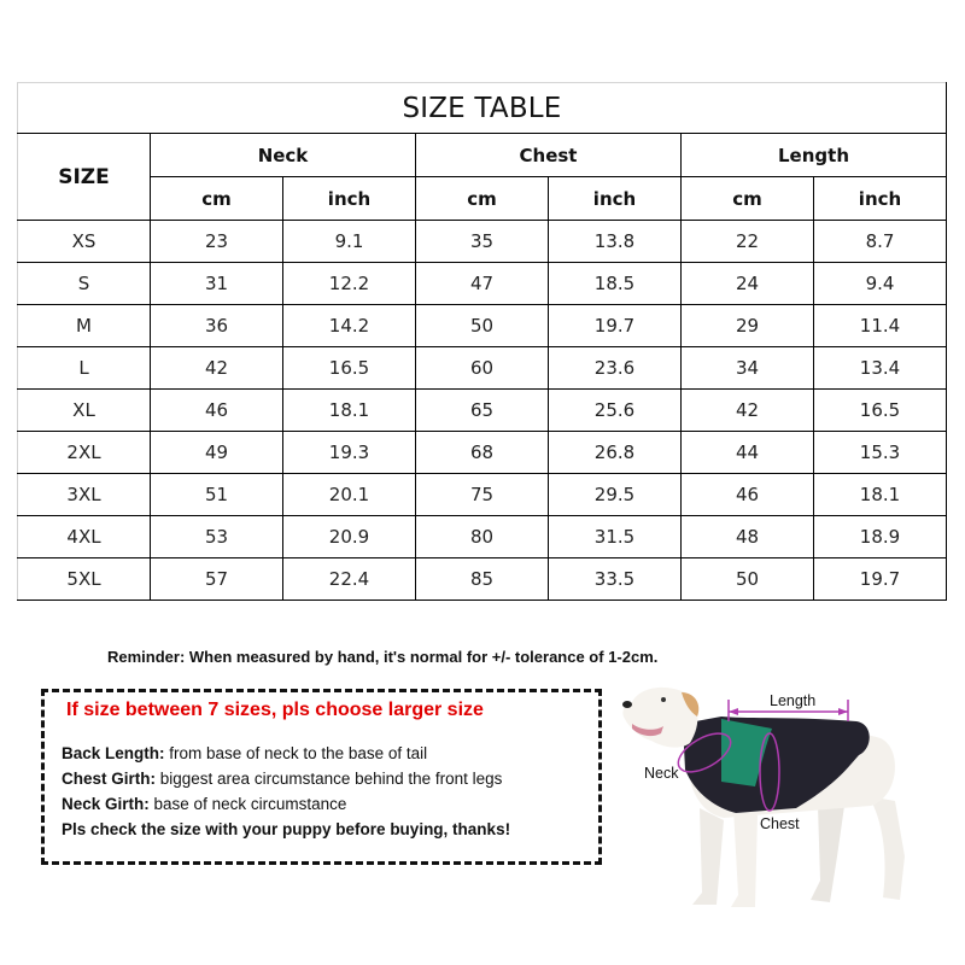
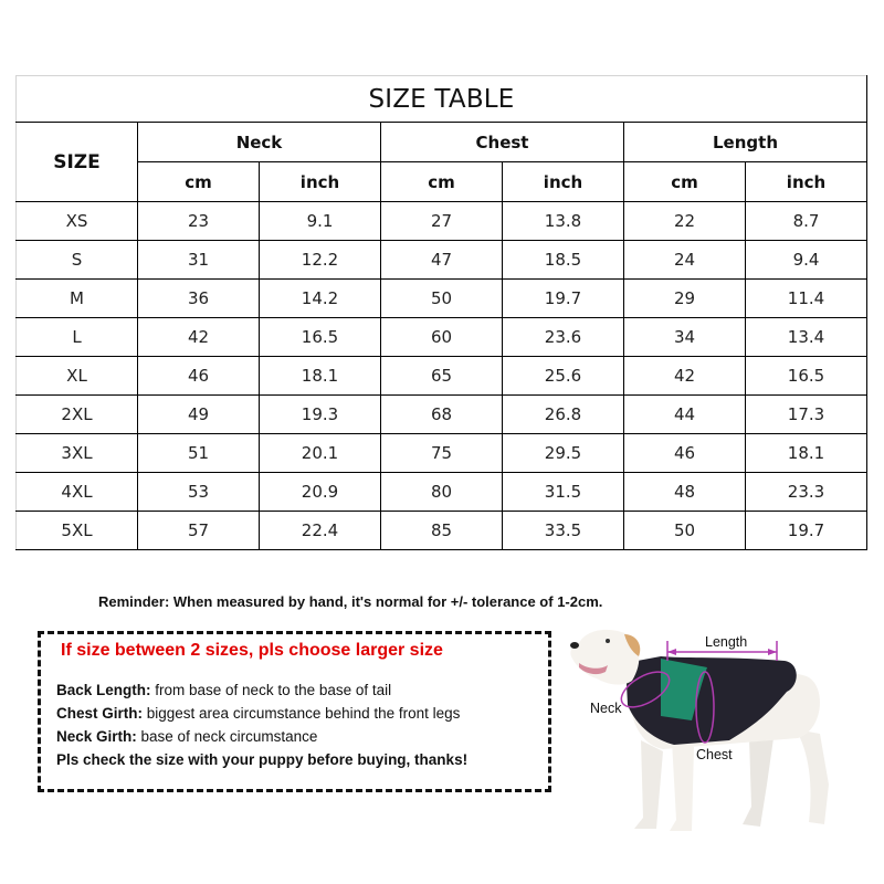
  SIZE TABLE
  SIZE	Neck	Chest	Length
  cm	inch	cm	inch	cm	inch
- XS	23	9.1	35	13.8	22	8.7
+ XS	23	9.1	27	13.8	22	8.7
  S	31	12.2	47	18.5	24	9.4
  M	36	14.2	50	19.7	29	11.4
  L	42	16.5	60	23.6	34	13.4
  XL	46	18.1	65	25.6	42	16.5
- 2XL	49	19.3	68	26.8	44	15.3
+ 2XL	49	19.3	68	26.8	44	17.3
  3XL	51	20.1	75	29.5	46	18.1
- 4XL	53	20.9	80	31.5	48	18.9
+ 4XL	53	20.9	80	31.5	48	23.3
  5XL	57	22.4	85	33.5	50	19.7
  Reminder: When measured by hand, it's normal for +/- tolerance of 1-2cm.
- If size between 7 sizes, pls choose larger size
+ If size between 2 sizes, pls choose larger size
  Back Length: from base of neck to the base of tail
  Chest Girth: biggest area circumstance behind the front legs
  Neck Girth: base of neck circumstance
  Pls check the size with your puppy before buying, thanks!
  Length
  Neck
  Chest
